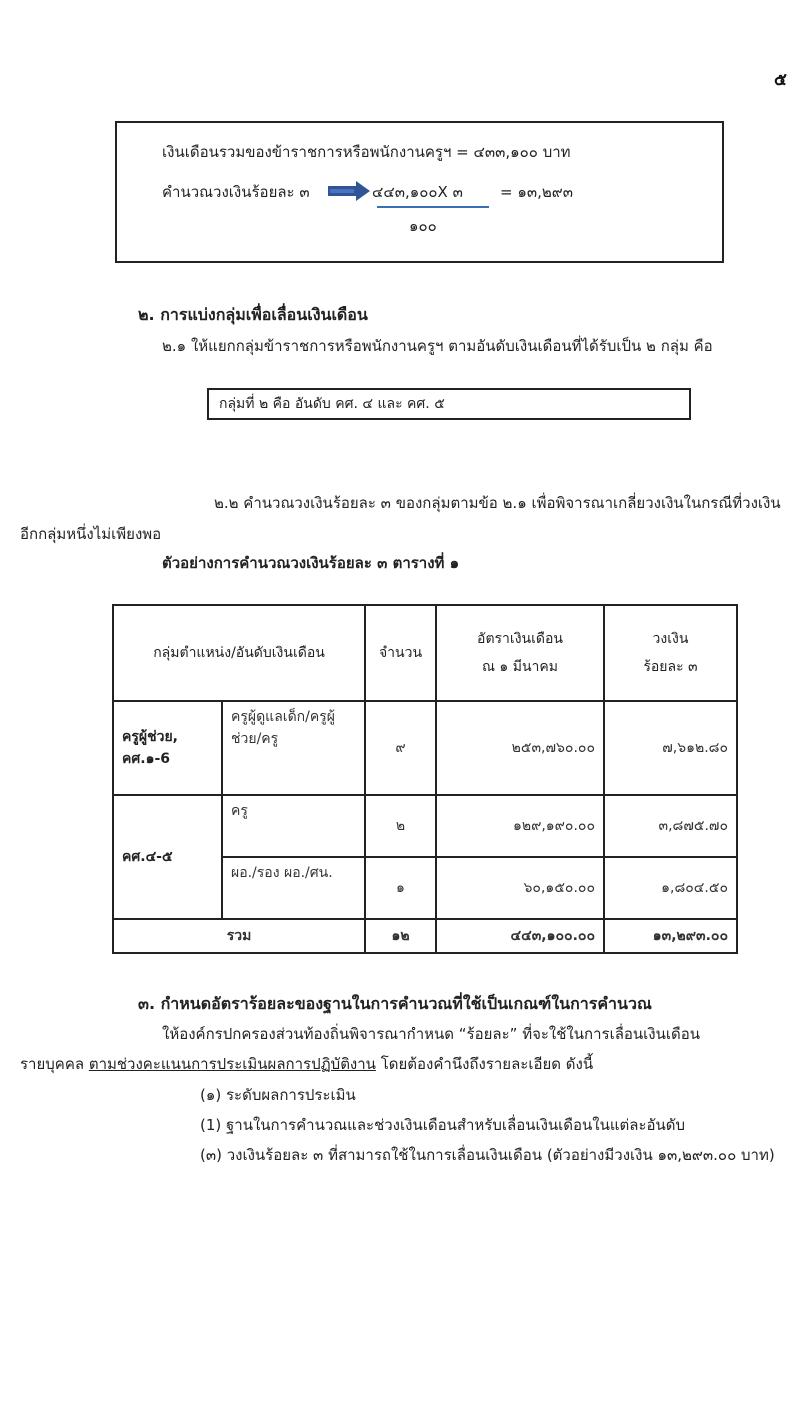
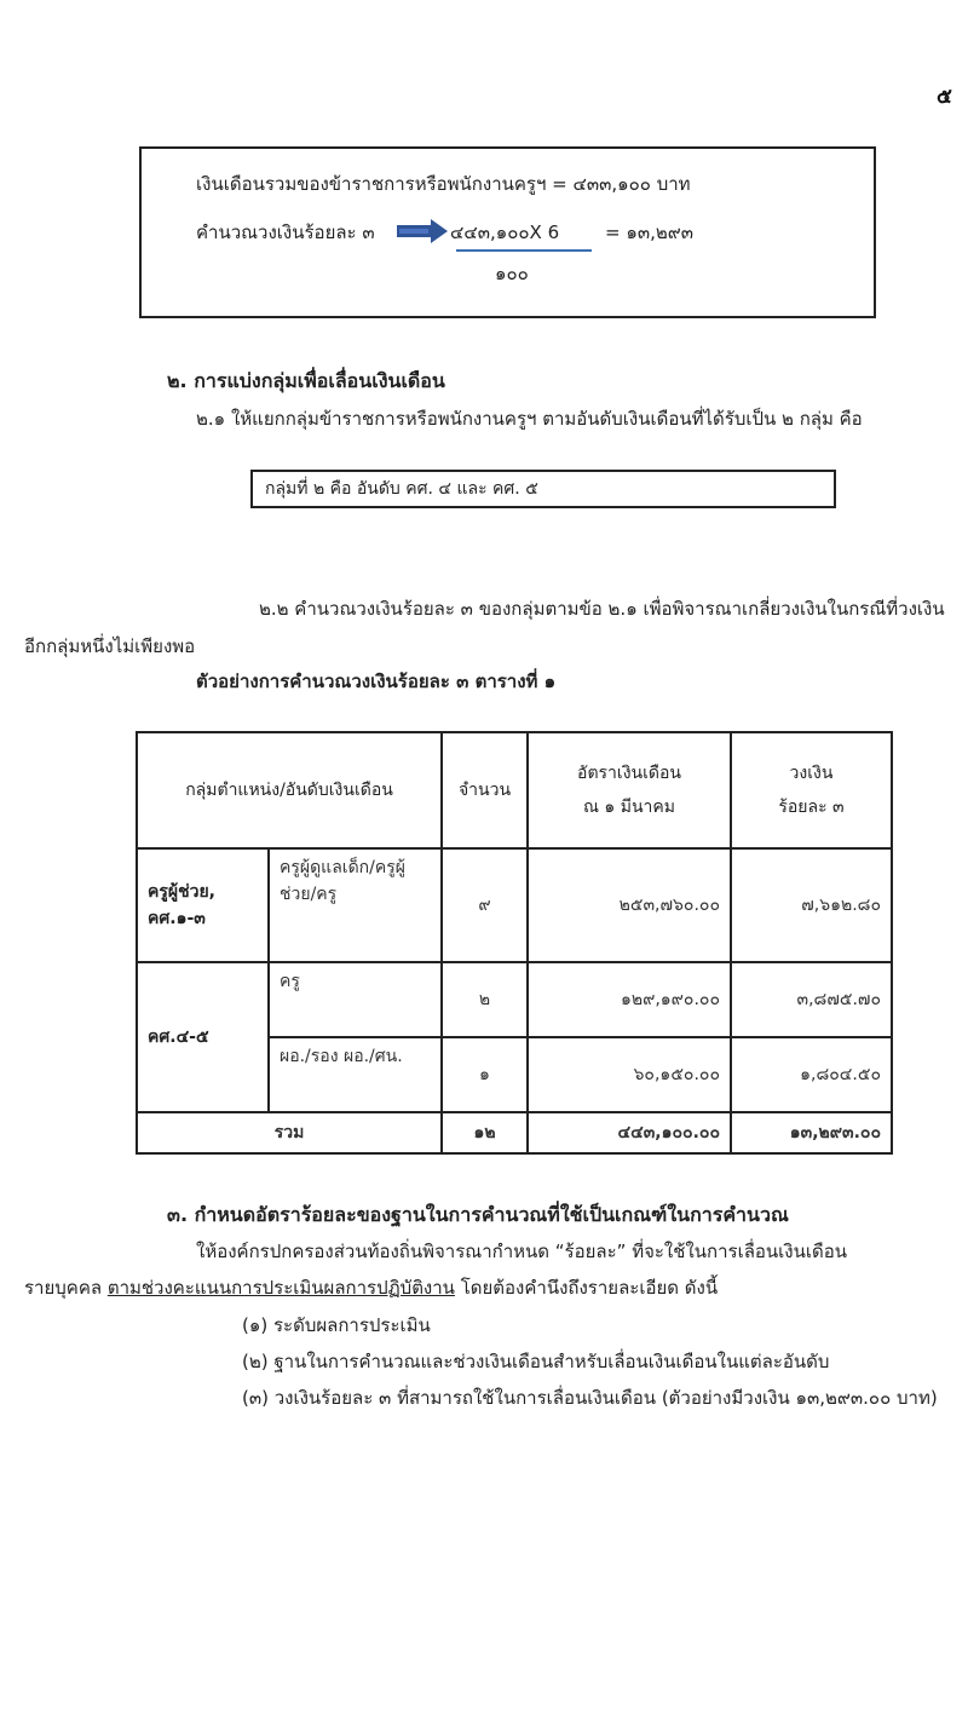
  ๕
  เงินเดือนรวมของข้าราชการหรือพนักงานครูฯ = ๔๓๓,๑๐๐ บาท
  คำนวณวงเงินร้อยละ ๓
- ๔๔๓,๑๐๐X ๓
+ ๔๔๓,๑๐๐X 6
  = ๑๓,๒๙๓
  ๑๐๐
  ๒. การแบ่งกลุ่มเพื่อเลื่อนเงินเดือน
  ๒.๑ ให้แยกกลุ่มข้าราชการหรือพนักงานครูฯ ตามอันดับเงินเดือนที่ได้รับเป็น ๒ กลุ่ม คือ
  กลุ่มที่ ๒ คือ อันดับ คศ. ๔ และ คศ. ๕
  ๒.๒ คำนวณวงเงินร้อยละ ๓ ของกลุ่มตามข้อ ๒.๑ เพื่อพิจารณาเกลี่ยวงเงินในกรณีที่วงเงิน
  อีกกลุ่มหนึ่งไม่เพียงพอ
  ตัวอย่างการคำนวณวงเงินร้อยละ ๓ ตารางที่ ๑
  กลุ่มตำแหน่ง/อันดับเงินเดือน	จำนวน	อัตราเงินเดือน ณ ๑ มีนาคม	วงเงิน ร้อยละ ๓
- ครูผู้ช่วย, คศ.๑-6	ครูผู้ดูแลเด็ก/ครูผู้ช่วย/ครู	๙	๒๕๓,๗๖๐.๐๐	๗,๖๑๒.๘๐
+ ครูผู้ช่วย, คศ.๑-๓	ครูผู้ดูแลเด็ก/ครูผู้ช่วย/ครู	๙	๒๕๓,๗๖๐.๐๐	๗,๖๑๒.๘๐
  คศ.๔-๕	ครู	๒	๑๒๙,๑๙๐.๐๐	๓,๘๗๕.๗๐
  ผอ./รอง ผอ./ศน.	๑	๖๐,๑๕๐.๐๐	๑,๘๐๔.๕๐
  รวม	๑๒	๔๔๓,๑๐๐.๐๐	๑๓,๒๙๓.๐๐
  ๓. กำหนดอัตราร้อยละของฐานในการคำนวณที่ใช้เป็นเกณฑ์ในการคำนวณ
  ให้องค์กรปกครองส่วนท้องถิ่นพิจารณากำหนด “ร้อยละ” ที่จะใช้ในการเลื่อนเงินเดือน
  รายบุคคล ตามช่วงคะแนนการประเมินผลการปฏิบัติงาน โดยต้องคำนึงถึงรายละเอียด ดังนี้
  (๑) ระดับผลการประเมิน
- (1) ฐานในการคำนวณและช่วงเงินเดือนสำหรับเลื่อนเงินเดือนในแต่ละอันดับ
+ (๒) ฐานในการคำนวณและช่วงเงินเดือนสำหรับเลื่อนเงินเดือนในแต่ละอันดับ
  (๓) วงเงินร้อยละ ๓ ที่สามารถใช้ในการเลื่อนเงินเดือน (ตัวอย่างมีวงเงิน ๑๓,๒๙๓.๐๐ บาท)
